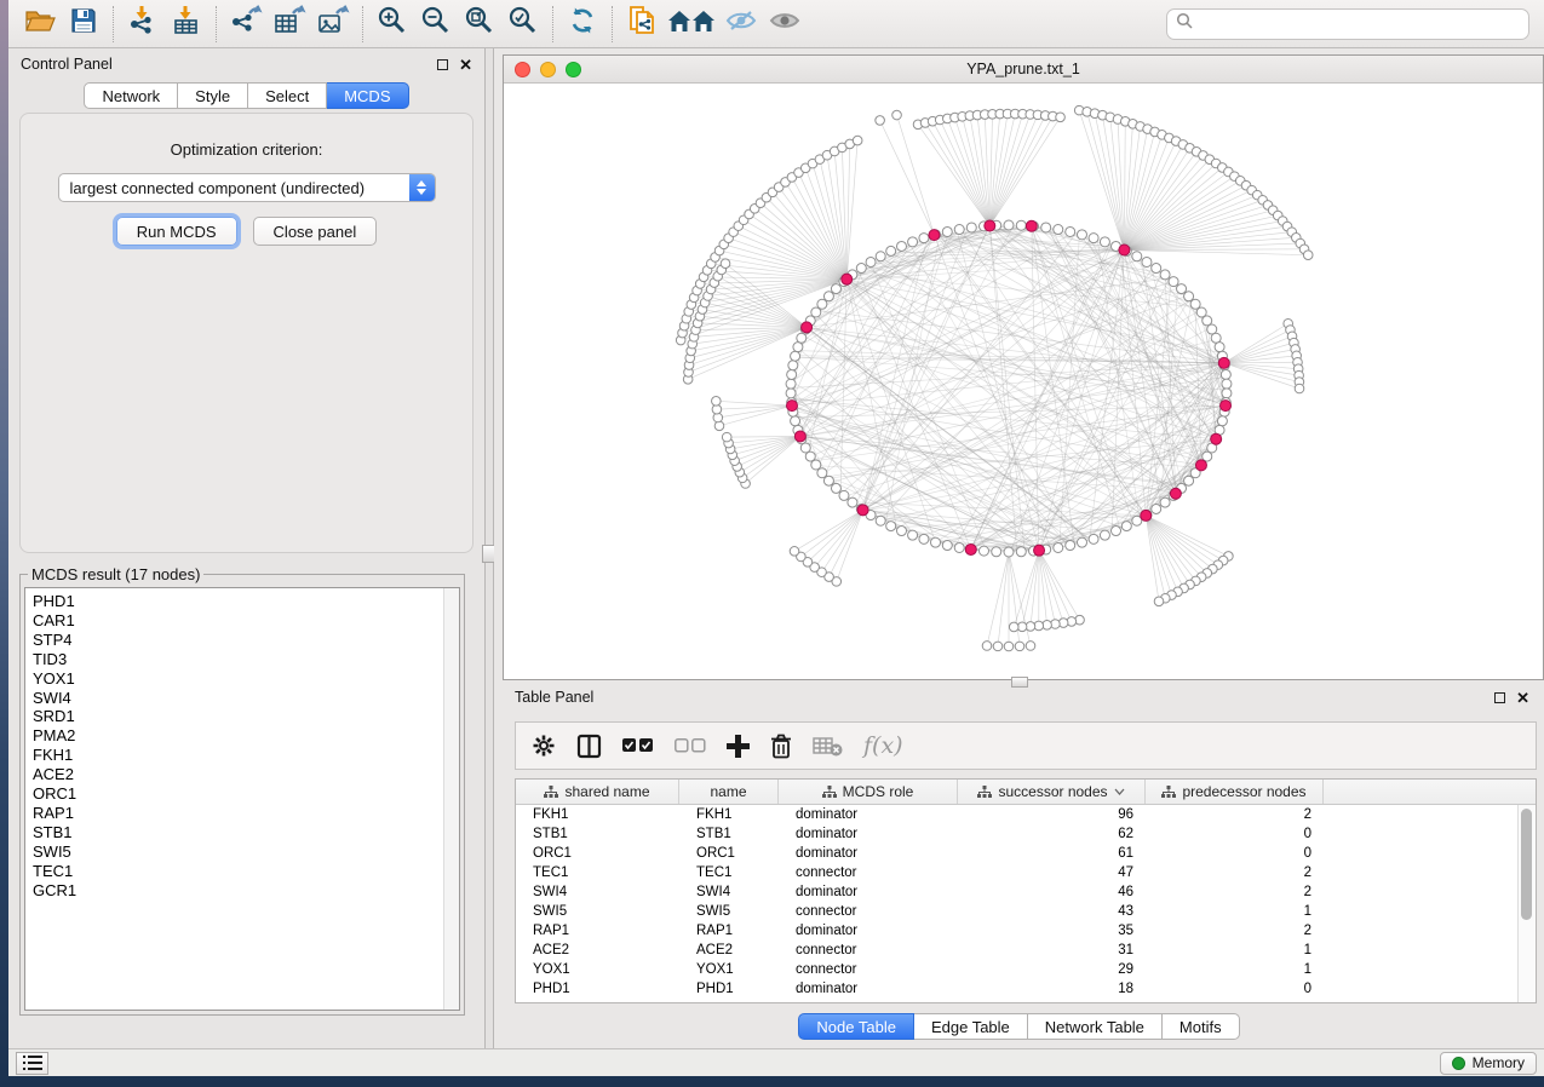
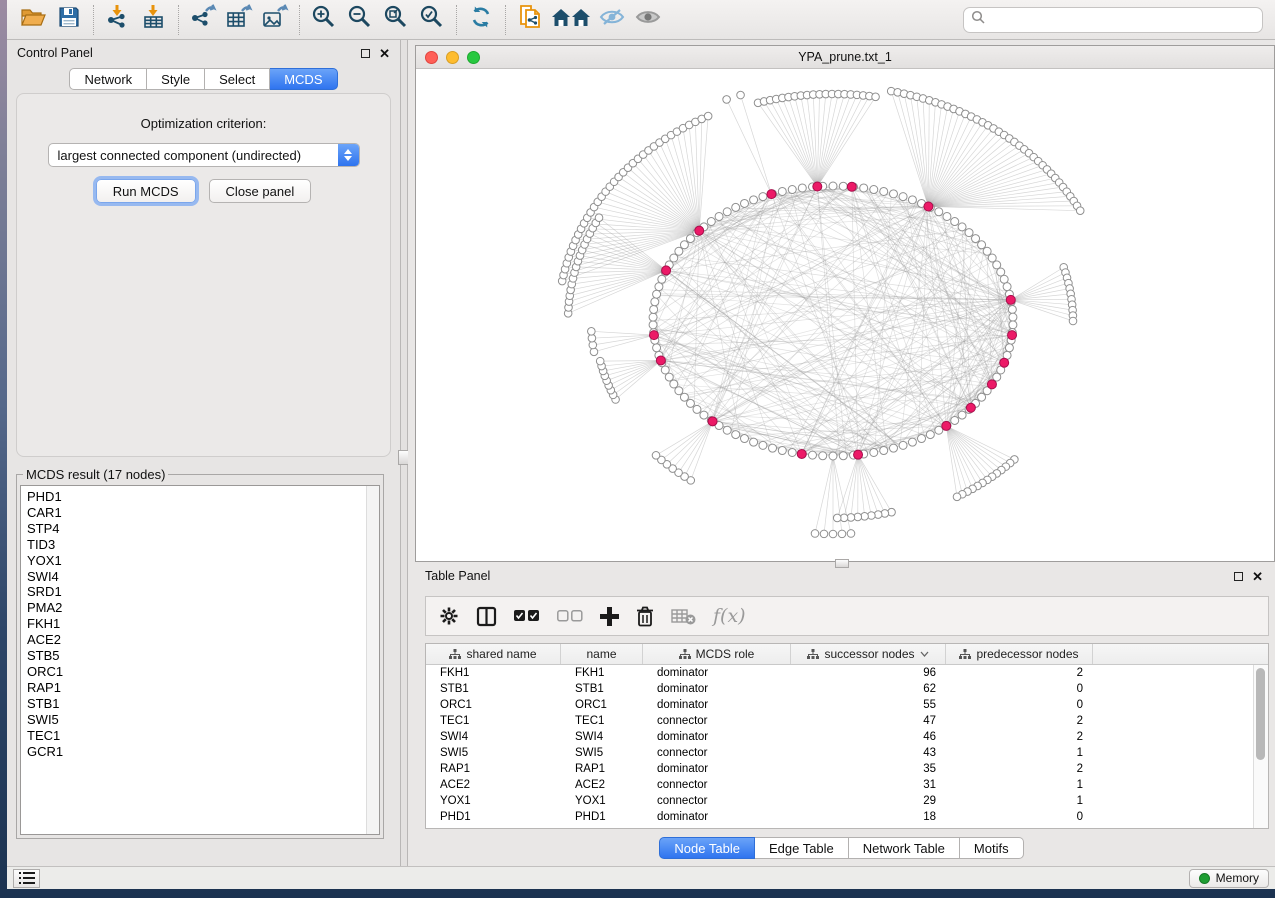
  Control Panel
  ✕
  Network
  Style
  Select
  MCDS
  Optimization criterion:
  largest connected component (undirected)
  Run MCDS
  Close panel
  MCDS result (17 nodes)
  PHD1
  CAR1
  STP4
  TID3
  YOX1
  SWI4
  SRD1
  PMA2
  FKH1
  ACE2
+ STB5
  ORC1
  RAP1
  STB1
  SWI5
  TEC1
  GCR1
  YPA_prune.txt_1
  Table Panel
  ✕
  f(x)
  shared name
  name
  MCDS role
  successor nodes
  predecessor nodes
  FKH1
  FKH1
  dominator
  96
  2
  STB1
  STB1
  dominator
  62
  0
  ORC1
  ORC1
  dominator
- 61
+ 55
  0
  TEC1
  TEC1
  connector
  47
  2
  SWI4
  SWI4
  dominator
  46
  2
  SWI5
  SWI5
  connector
  43
  1
  RAP1
  RAP1
  dominator
  35
  2
  ACE2
  ACE2
  connector
  31
  1
  YOX1
  YOX1
  connector
  29
  1
  PHD1
  PHD1
  dominator
  18
  0
  Node Table
  Edge Table
  Network Table
  Motifs
  Memory
